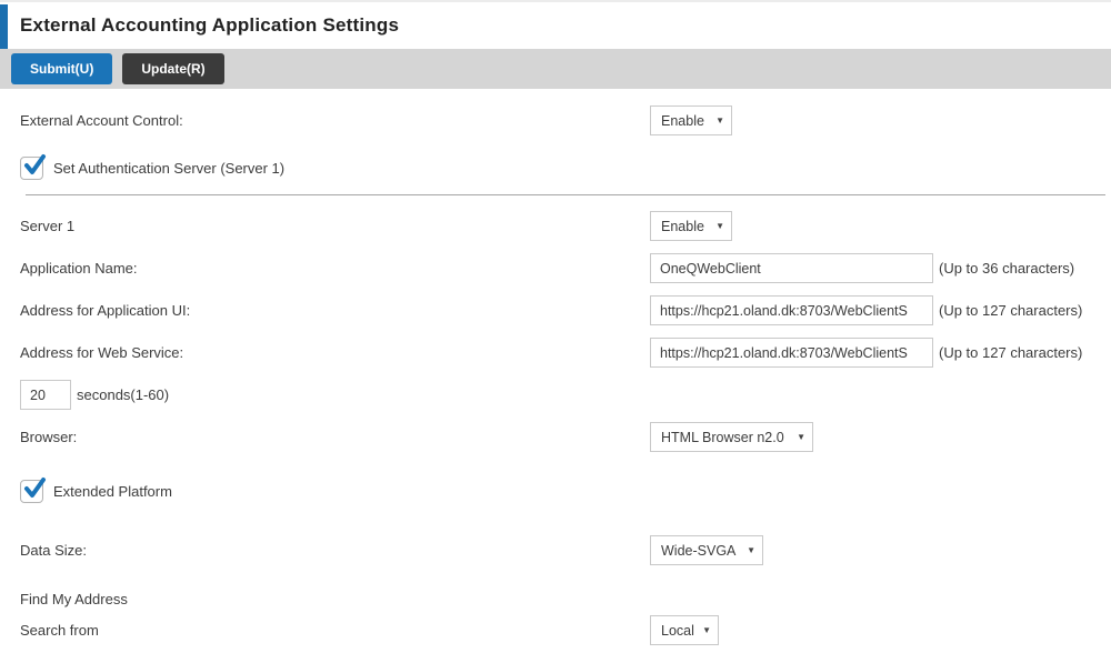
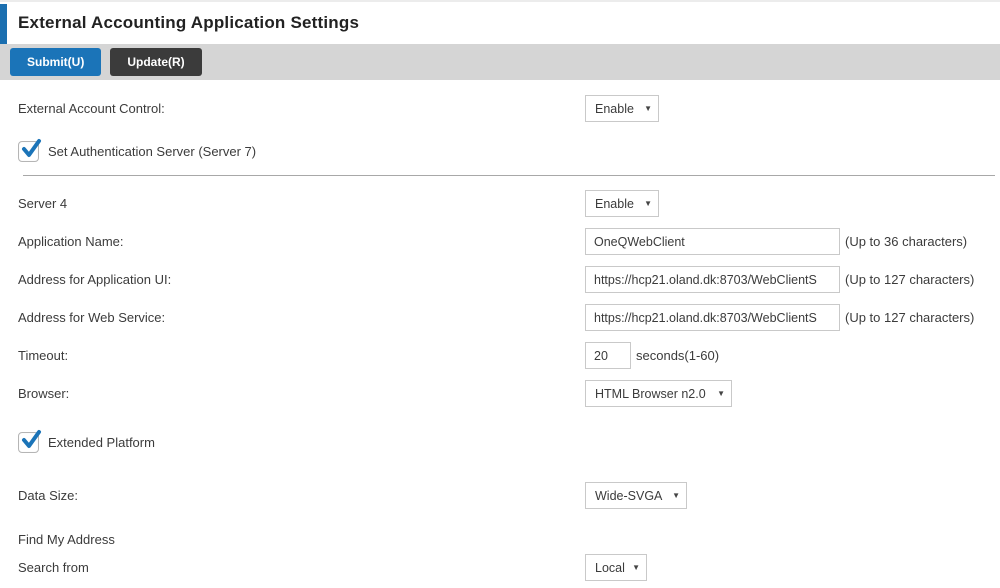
  External Accounting Application Settings
  Submit(U)
  Update(R)
  External Account Control:
  Enable
  ▼
- Set Authentication Server (Server 1)
+ Set Authentication Server (Server 7)
- Server 1
+ Server 4
  Enable
  ▼
  Application Name:
  OneQWebClient
  (Up to 36 characters)
  Address for Application UI:
  https://hcp21.oland.dk:8703/WebClientS
  (Up to 127 characters)
  Address for Web Service:
  https://hcp21.oland.dk:8703/WebClientS
  (Up to 127 characters)
+ Timeout:
  20
  seconds(1-60)
  Browser:
  HTML Browser n2.0
  ▼
  Extended Platform
  Data Size:
  Wide-SVGA
  ▼
  Find My Address
  Search from
  Local
  ▼
